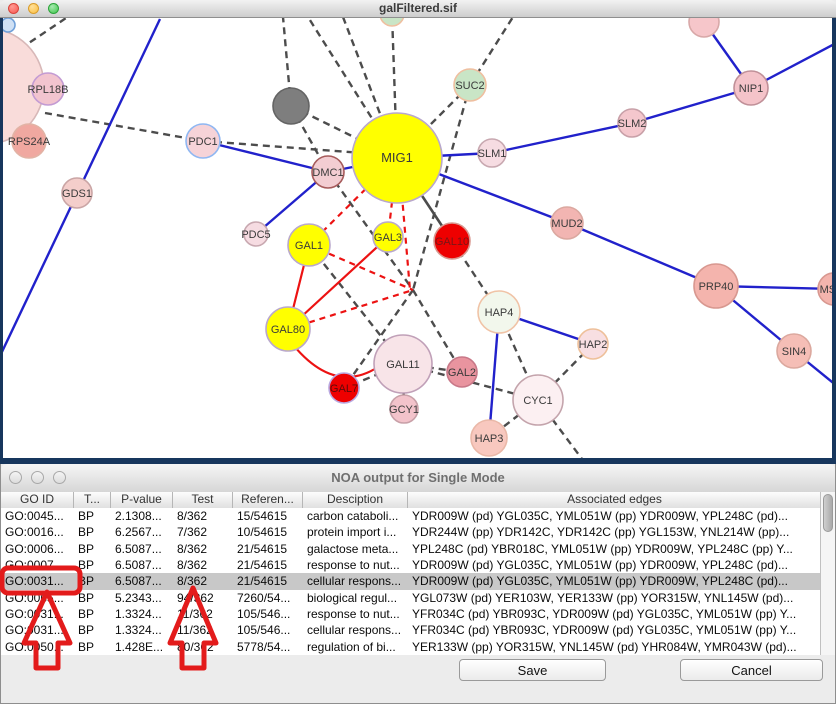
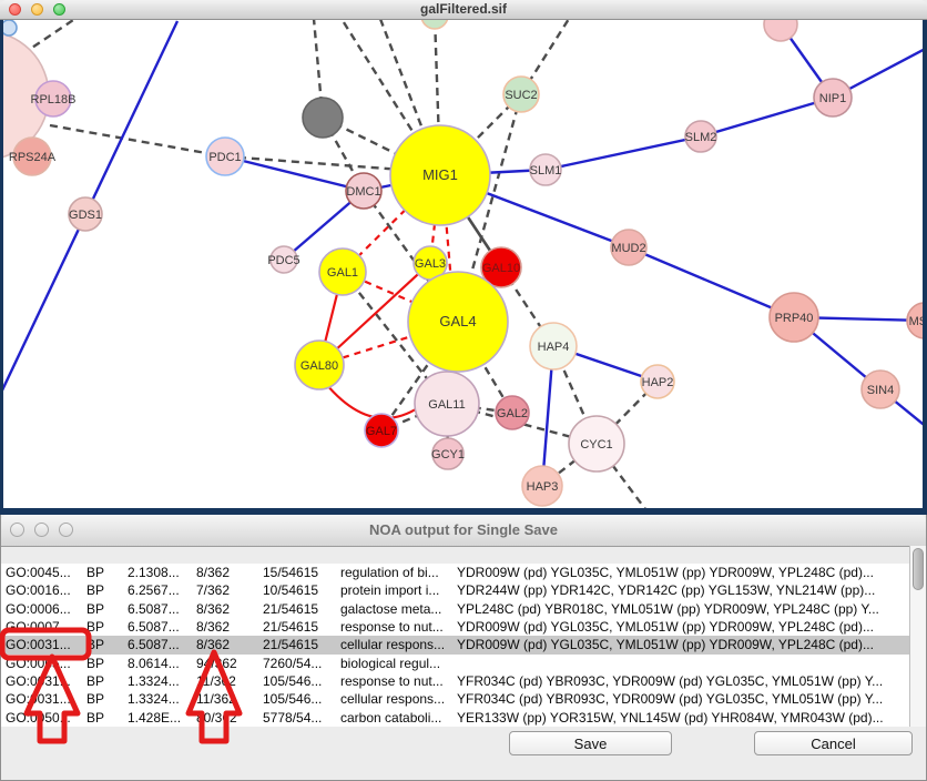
  galFiltered.sif
  RPL18B
  RPS24A
  GDS1
  PDC1
  DMC1
  MIG1
  SUC2
  SLM1
  SLM2
  NIP1
  MUD2
  PRP40
  SIN4
  HAP2
  HAP4
  CYC1
  HAP3
  GCY1
  GAL11
  GAL2
  GAL7
  GAL80
  GAL1
  GAL3
  GAL10
+ GAL4
  PDC5
- NOA output for Single Mode
+ NOA output for Single Save
- GO ID
- T...
- P-value
- Test
- Referen...
- Desciption
- Associated edges
  GO:0045...
  BP
  2.1308...
  8/362
  15/54615
- carbon cataboli...
+ regulation of bi...
  YDR009W (pd) YGL035C, YML051W (pp) YDR009W, YPL248C (pd)...
  GO:0016...
  BP
  6.2567...
  7/362
  10/54615
  protein import i...
  YDR244W (pp) YDR142C, YDR142C (pp) YGL153W, YNL214W (pp)...
  GO:0006...
  BP
  6.5087...
  8/362
  21/54615
  galactose meta...
  YPL248C (pd) YBR018C, YML051W (pp) YDR009W, YPL248C (pp) Y...
  GO:0007...
  BP
  6.5087...
  8/362
  21/54615
  response to nut...
  YDR009W (pd) YGL035C, YML051W (pp) YDR009W, YPL248C (pd)...
  GO:0031...
  6.5087...
  8/362
  21/54615
  cellular respons...
  YDR009W (pd) YGL035C, YML051W (pp) YDR009W, YPL248C (pd)...
  GO:00...
  BP
- 5.2343...
+ 8.0614...
  7260/54...
  biological regul...
- YGL073W (pd) YER103W, YER133W (pp) YOR315W, YNL145W (pd)...
  GO:031.
  BP
  1.3324...
  105/546...
  response to nut...
  YFR034C (pd) YBR093C, YDR009W (pd) YGL035C, YML051W (pp) Y...
  GO:031..
  BP
  1.3324...
  11/36
  105/546...
  cellular respons...
  YFR034C (pd) YBR093C, YDR009W (pd) YGL035C, YML051W (pp) Y...
  GO:050..
  BP
  1.428E...
  5778/54...
- regulation of bi...
+ carbon cataboli...
  YER133W (pp) YOR315W, YNL145W (pd) YHR084W, YMR043W (pd)...
  Save
  Cancel
